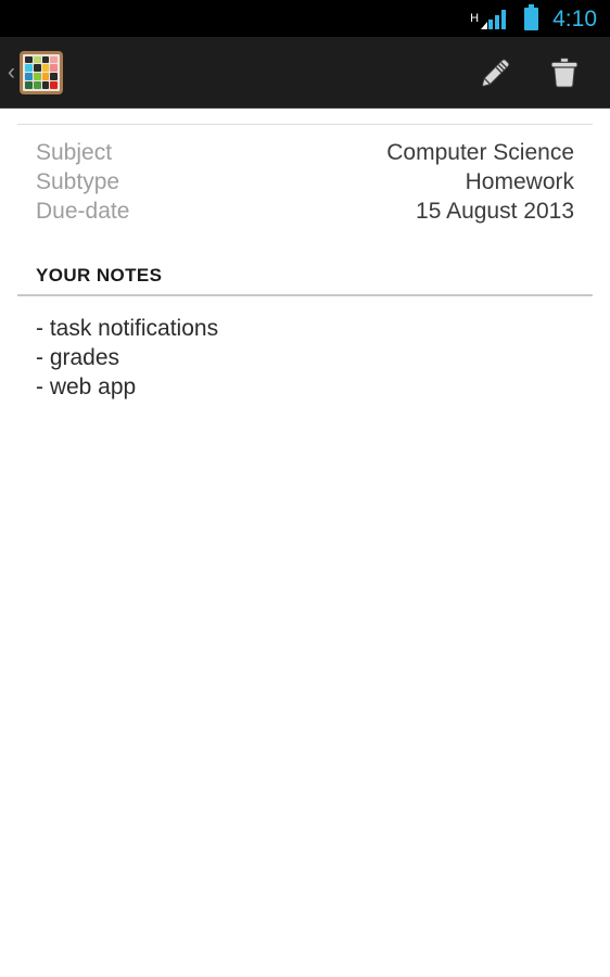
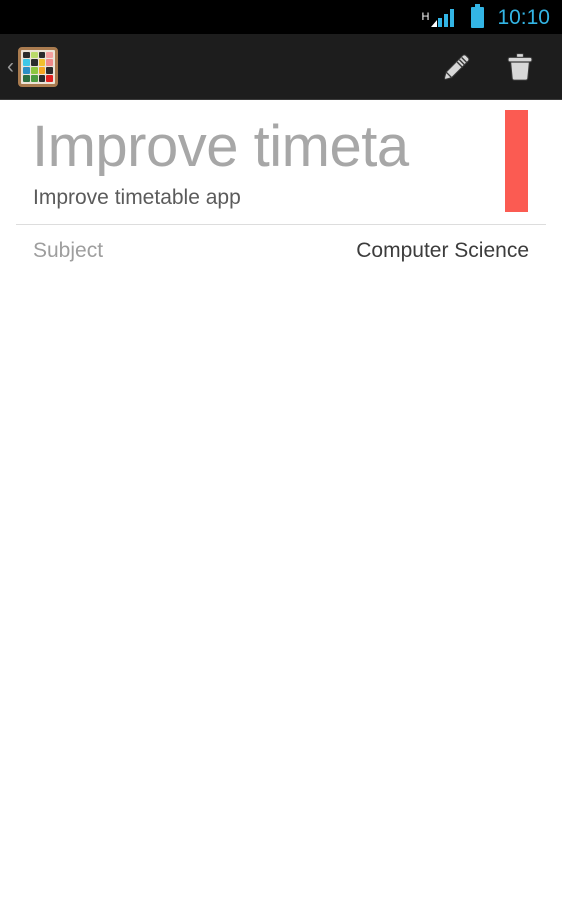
  H
- 4:10
+ 10:10
  ‹
+ Improve timeta
+ Improve timetable app
  Subject
  Computer Science
- Subtype
- Homework
- Due-date
- 15 August 2013
- YOUR NOTES
- - task notifications
- - grades
- - web app
